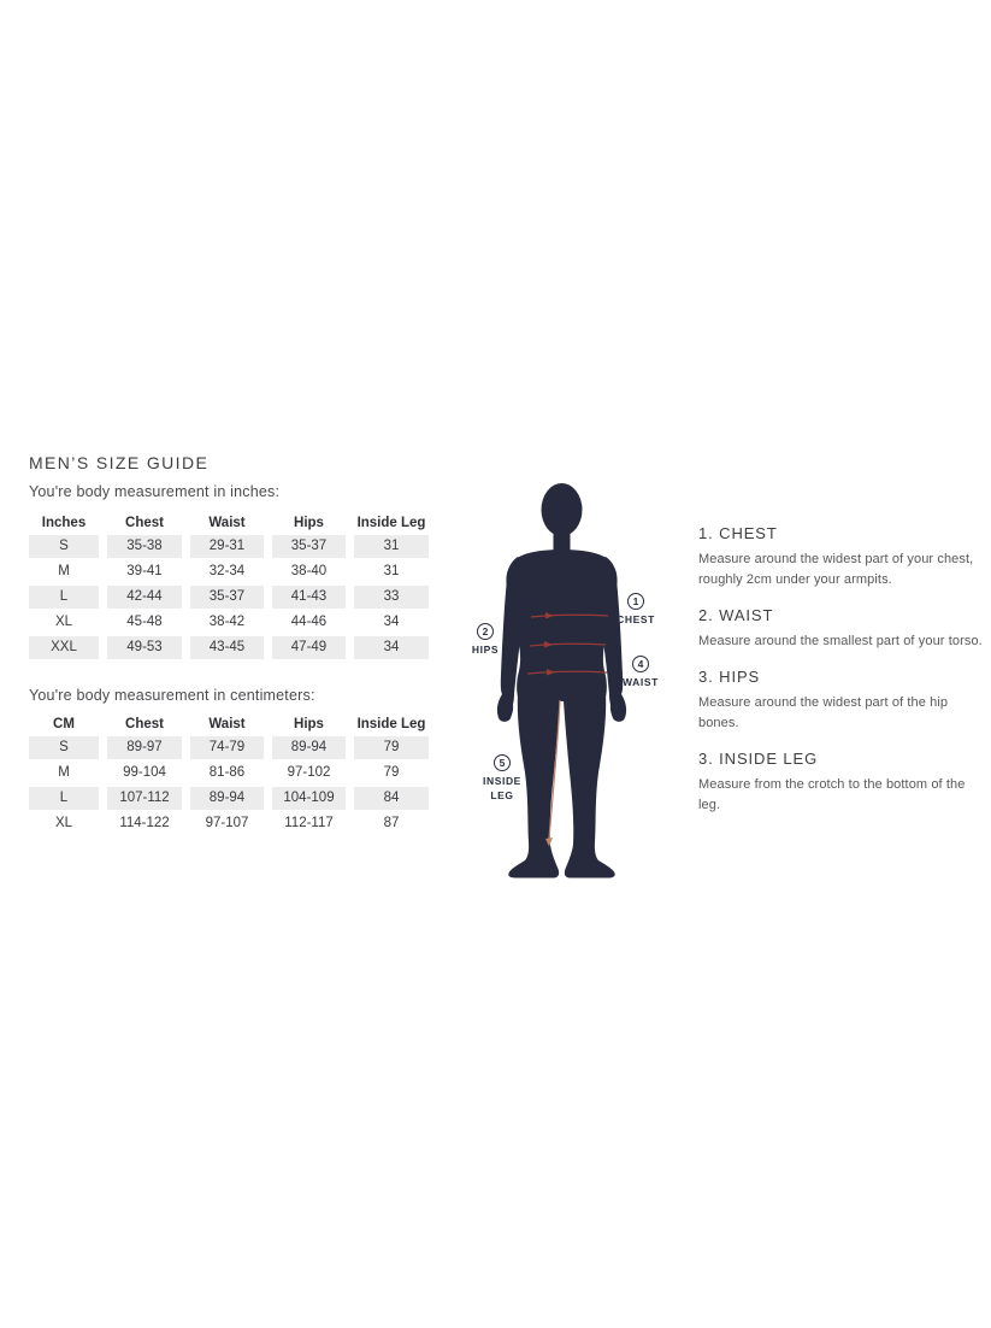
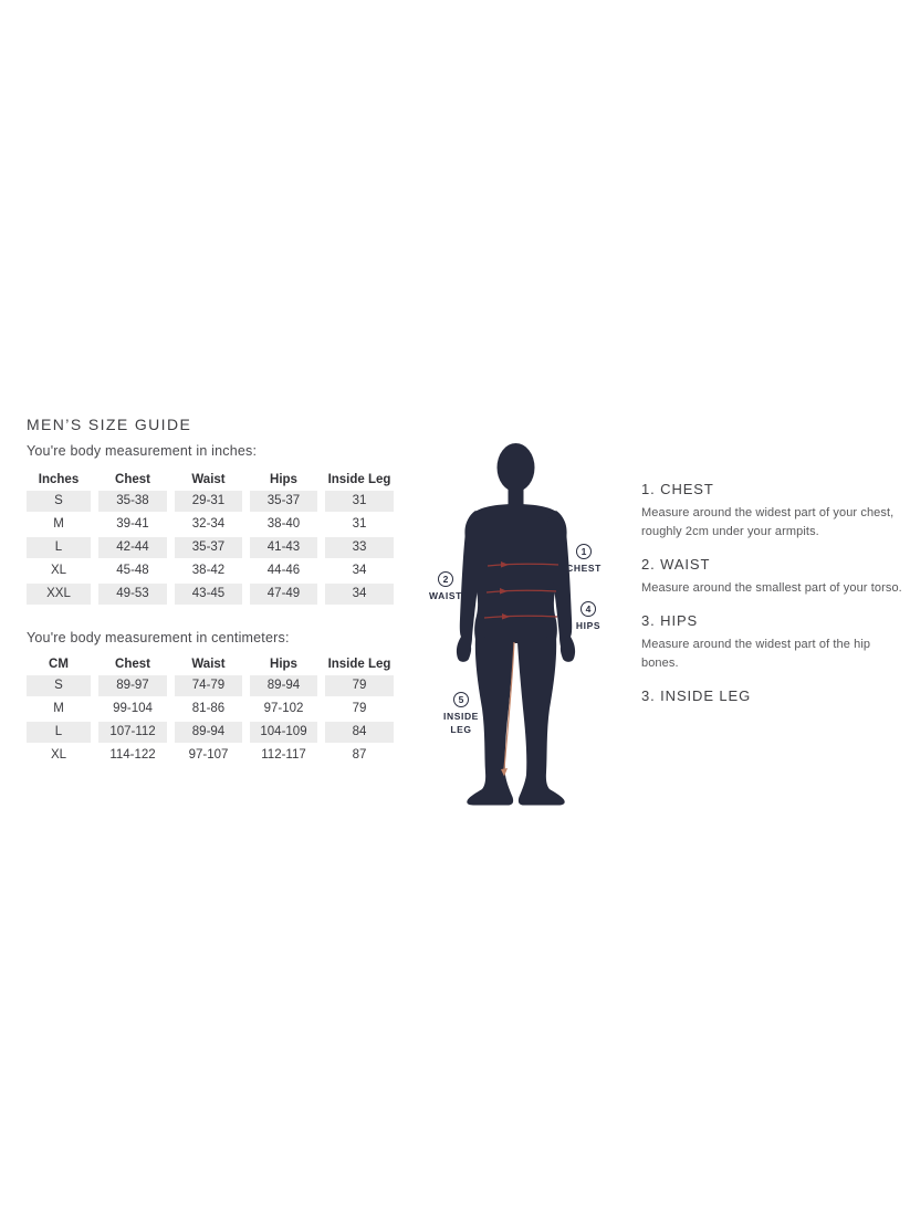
  MEN’S SIZE GUIDE
  You're body measurement in inches:
  Inches	Chest	Waist	Hips	Inside Leg
  S	35-38	29-31	35-37	31
  M	39-41	32-34	38-40	31
  L	42-44	35-37	41-43	33
  XL	45-48	38-42	44-46	34
  XXL	49-53	43-45	47-49	34
  You're body measurement in centimeters:
  CM	Chest	Waist	Hips	Inside Leg
  S	89-97	74-79	89-94	79
  M	99-104	81-86	97-102	79
  L	107-112	89-94	104-109	84
  XL	114-122	97-107	112-117	87
  1
  CHEST
  2
- HIPS
+ WAIST
  4
- WAIST
+ HIPS
  5
  INSIDE LEG
  1. CHEST
  Measure around the widest part of your chest, roughly 2cm under your armpits.
  2. WAIST
  Measure around the smallest part of your torso.
  3. HIPS
  Measure around the widest part of the hip bones.
  3. INSIDE LEG
- Measure from the crotch to the bottom of the leg.
